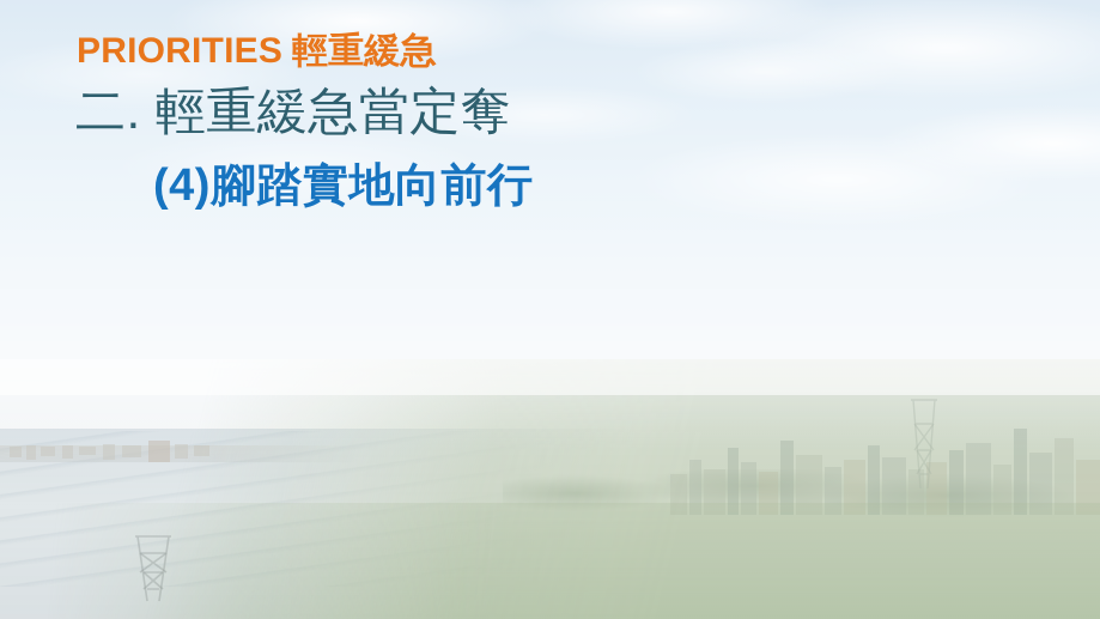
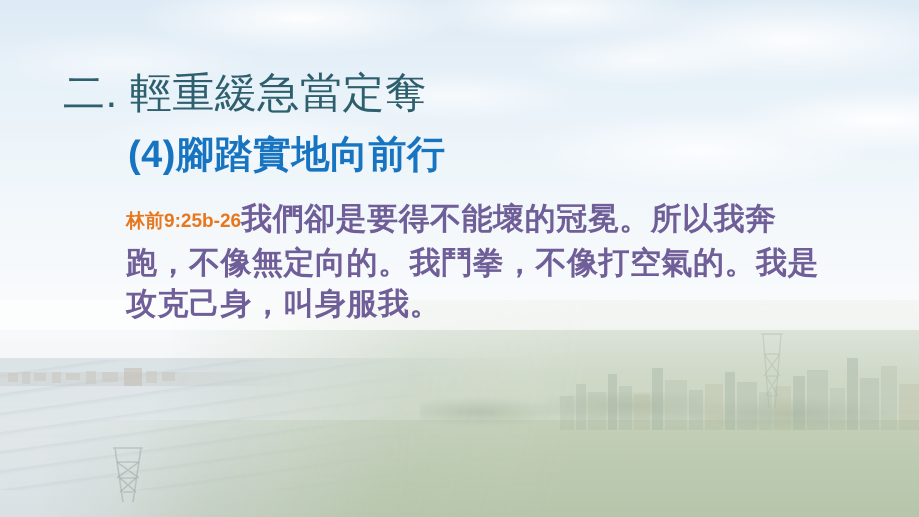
- PRIORITIES 輕重緩急
  二. 輕重緩急當定奪
  (4)腳踏實地向前行
+ 林前9:25b-26我們卻是要得不能壞的冠冕。所以我奔跑，不像無定向的。我鬥拳，不像打空氣的。我是攻克己身，叫身服我。
